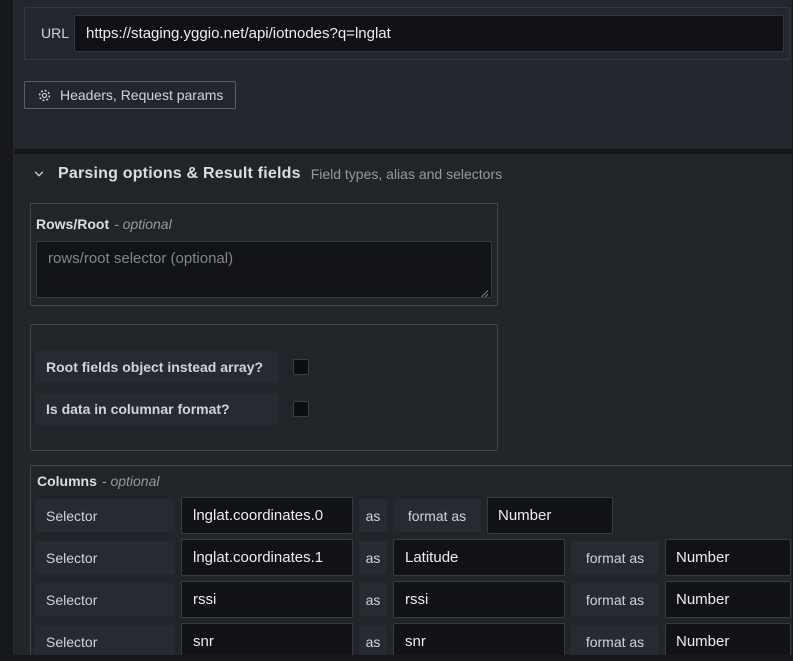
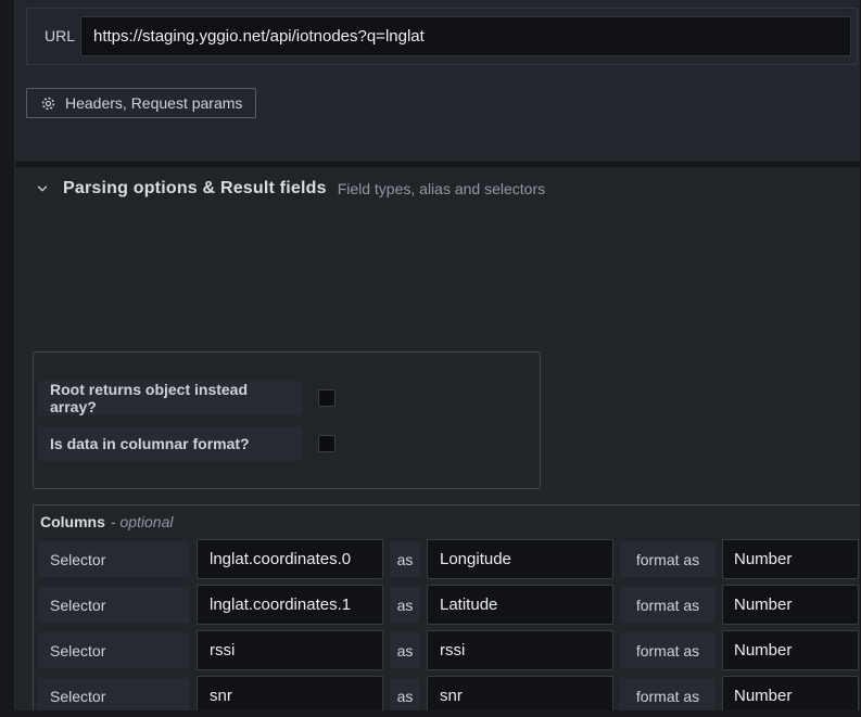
  URL
  https://staging.yggio.net/api/iotnodes?q=lnglat
  Headers, Request params
  Parsing options & Result fields
  Field types, alias and selectors
- Rows/Root - optional
- rows/root selector (optional)
- Root fields object instead array?
+ Root returns object instead array?
  Is data in columnar format?
  Columns - optional
  Selector
  lnglat.coordinates.0
  as
+ Longitude
  format as
  Number
  Selector
  lnglat.coordinates.1
  as
  Latitude
  format as
  Number
  Selector
  rssi
  as
  rssi
  format as
  Number
  Selector
  snr
  as
  snr
  format as
  Number
